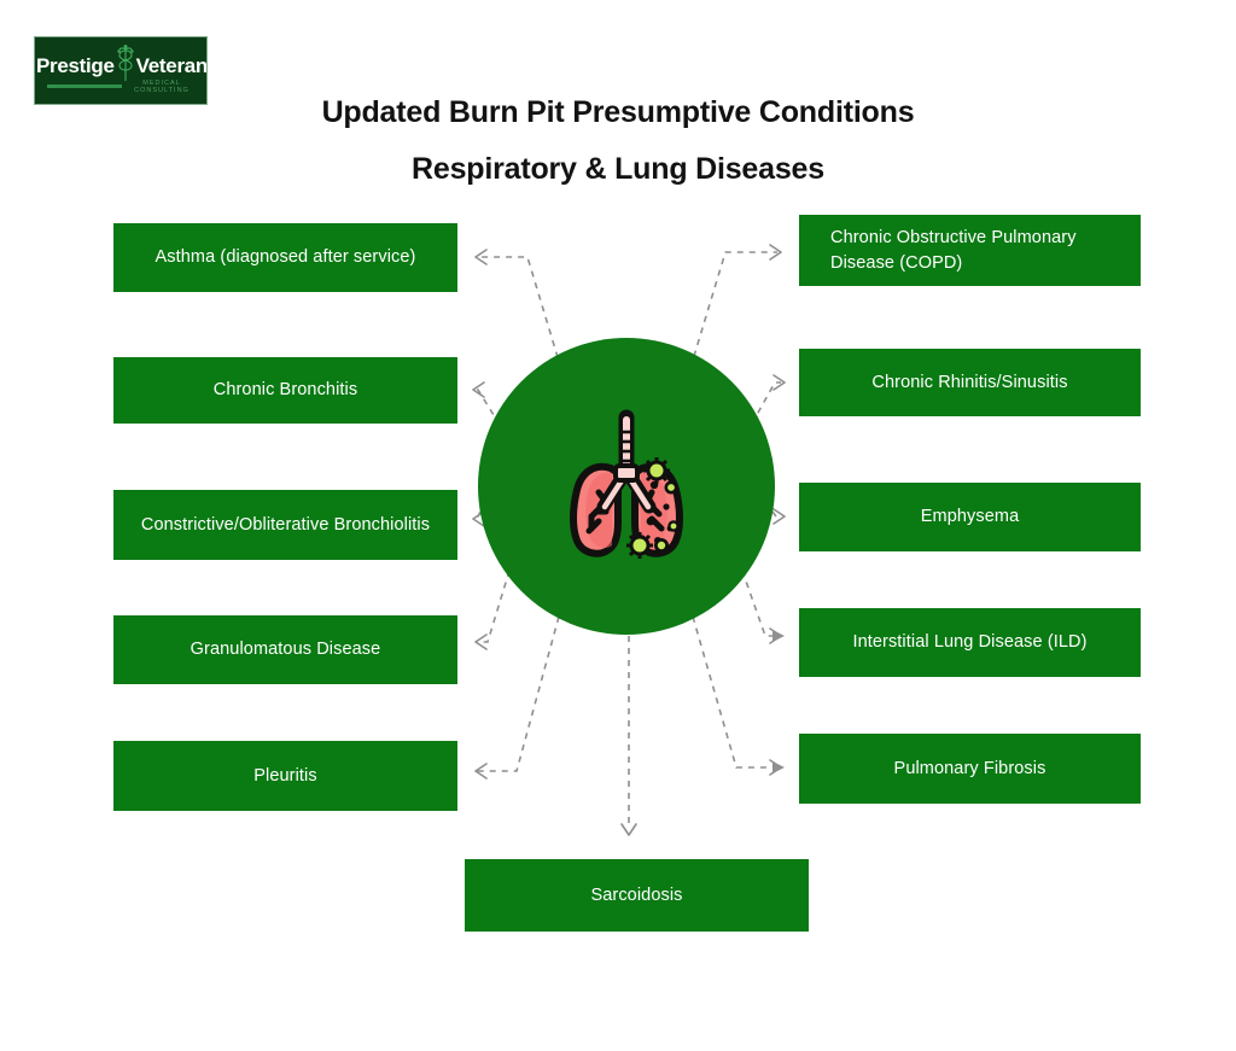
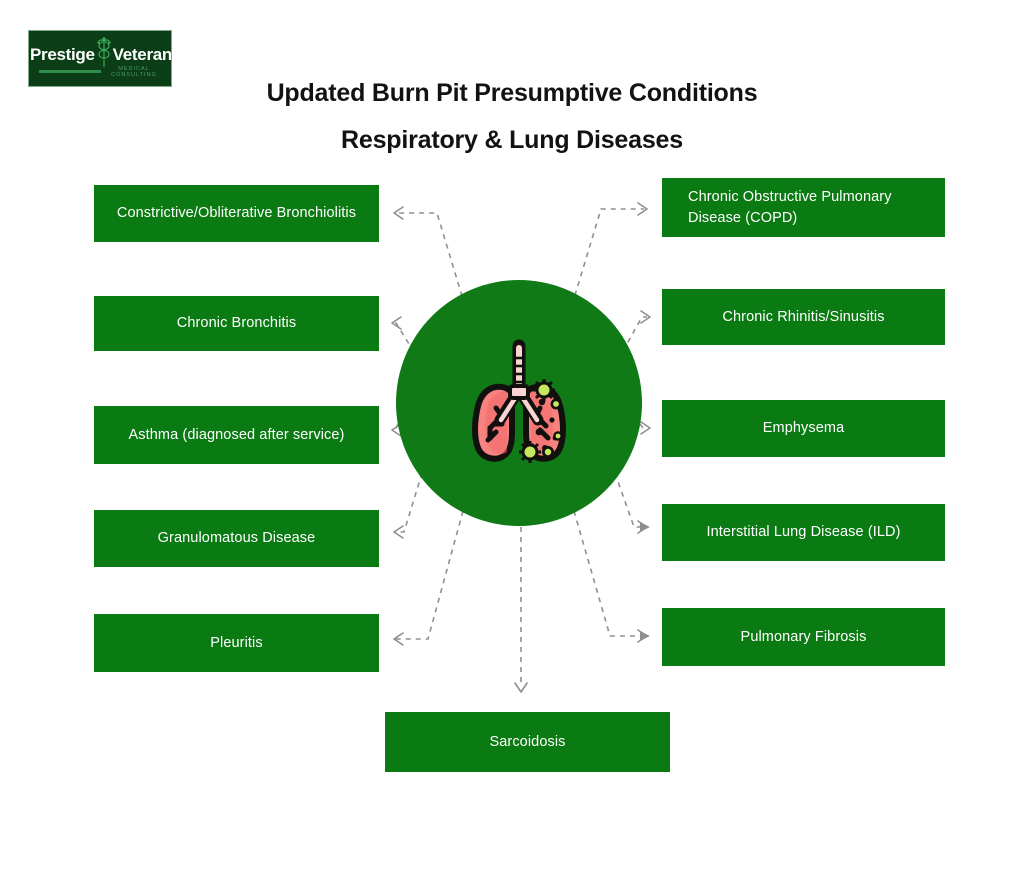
  Prestige
  Veteran
  Updated Burn Pit Presumptive Conditions
  Respiratory & Lung Diseases
- Asthma (diagnosed after service)
+ Constrictive/Obliterative Bronchiolitis
  Chronic Bronchitis
- Constrictive/Obliterative Bronchiolitis
+ Asthma (diagnosed after service)
  Granulomatous Disease
  Pleuritis
  Chronic Obstructive Pulmonary Disease (COPD)
  Chronic Rhinitis/Sinusitis
  Emphysema
  Interstitial Lung Disease (ILD)
  Pulmonary Fibrosis
  Sarcoidosis
